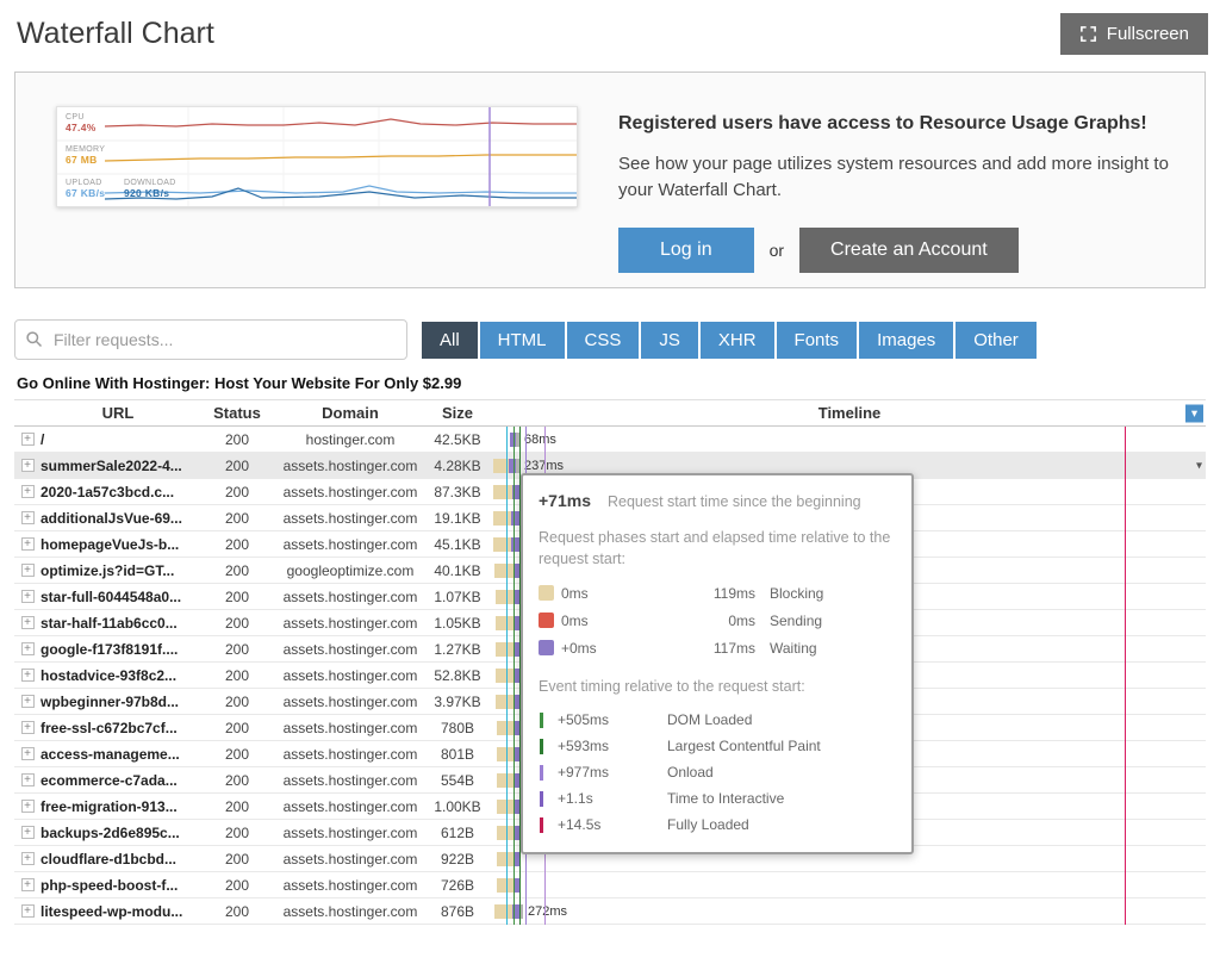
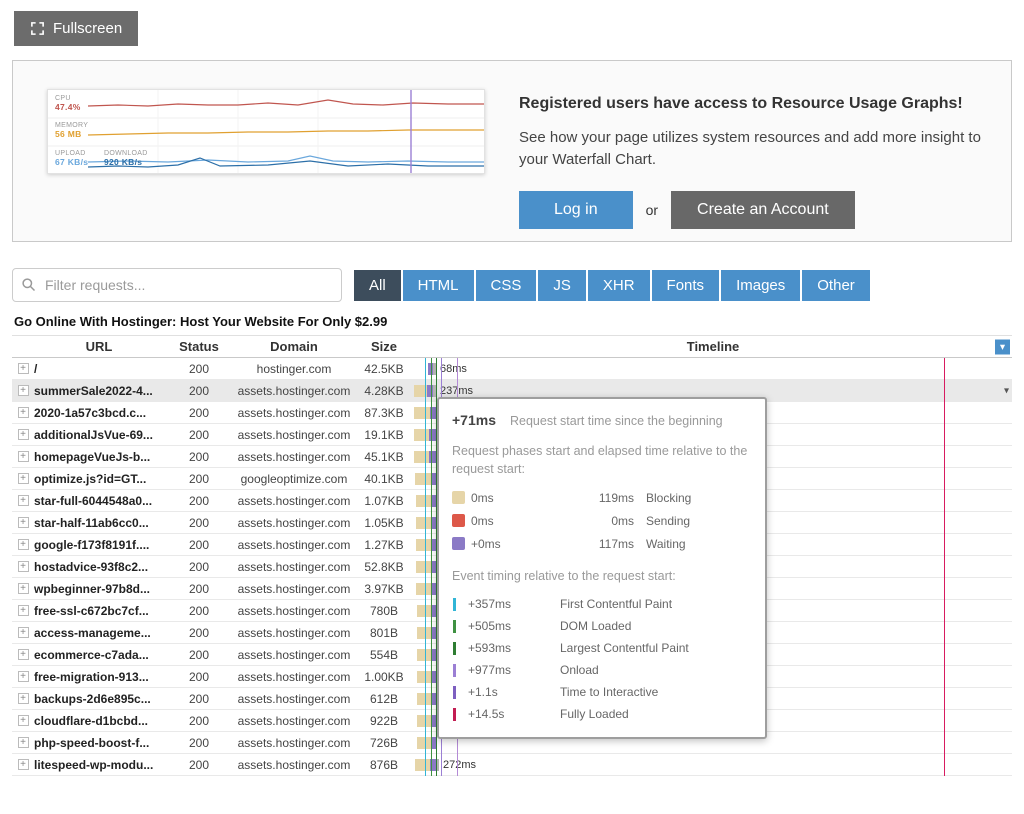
- Waterfall Chart
  Fullscreen
  47.4%
- 67 MB
+ 56 MB
  67 KB/s
  920 KB/s
  Registered users have access to Resource Usage Graphs!
  See how your page utilizes system resources and add more insight to your Waterfall Chart.
  Log in
  or
  Create an Account
  Filter requests...
  All
  HTML
  CSS
  JS
  XHR
  Fonts
  Images
  Other
  Go Online With Hostinger: Host Your Website For Only $2.99
  URL
  Status
  Domain
  Size
  Timeline
  ▾
  +
  /
  200
  hostinger.com
  42.5KB
  68s
  +
  summerSale2022-4...
  200
  assets.hostinger.com
  4.28KB
  237ms
  ▾
  +
  2020-1a57c3bcd.c...
  200
  assets.hostinger.com
  87.3KB
  +
  additionalJsVue-69...
  200
  assets.hostinger.com
  19.1KB
  +
  homepageVueJs-b...
  200
  assets.hostinger.com
  45.1KB
  +
  optimize.js?id=GT...
  200
  googleoptimize.com
  40.1KB
  +
  star-full-6044548a0...
  200
  assets.hostinger.com
  1.07KB
  +
  star-half-11ab6cc0...
  200
  assets.hostinger.com
  1.05KB
  +
  google-f173f8191f....
  200
  assets.hostinger.com
  1.27KB
  +
  hostadvice-93f8c2...
  200
  assets.hostinger.com
  52.8KB
  +
  wpbeginner-97b8d...
  200
  assets.hostinger.com
  3.97KB
  +
  free-ssl-c672bc7cf...
  200
  assets.hostinger.com
  780B
  +
  access-manageme...
  200
  assets.hostinger.com
  801B
  +
  ecommerce-c7ada...
  200
  assets.hostinger.com
  554B
  +
  free-migration-913...
  200
  assets.hostinger.com
  1.00KB
  +
  backups-2d6e895c...
  200
  assets.hostinger.com
  612B
  +
  cloudflare-d1bcbd...
  200
  assets.hostinger.com
  922B
  +
  php-speed-boost-f...
  200
  assets.hostinger.com
  726B
  +
  litespeed-wp-modu...
  200
  assets.hostinger.com
  876B
  272ms
  +71ms
  Request start time since the beginning
  Request phases start and elapsed time relative to the request start:
  0ms
  119ms
  Blocking
  0ms
  0ms
  Sending
  +0ms
  117ms
  Waiting
  Event timing relative to the request start:
+ +357ms
+ First Contentful Paint
  +505ms
  DOM Loaded
  +593ms
  Largest Contentful Paint
  +977ms
  Onload
  +1.1s
  Time to Interactive
  +14.5s
  Fully Loaded
